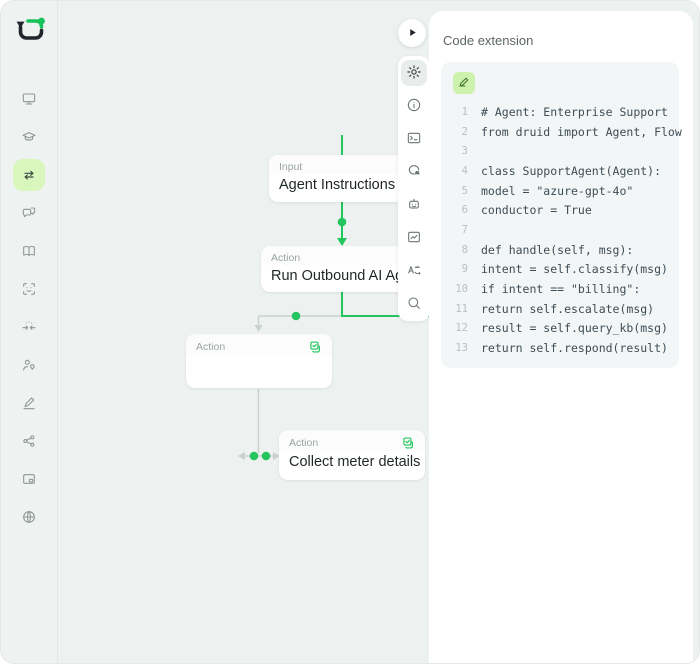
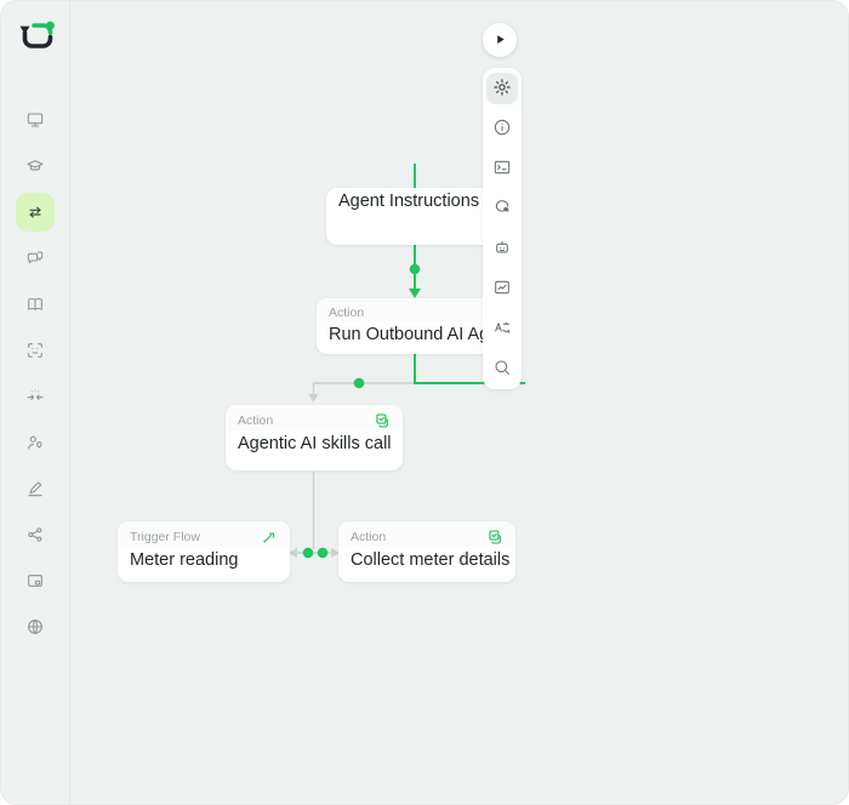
- Input
  Agent Instructions
  Action
  Run Outbound AI A
  Action
+ Agentic AI skills call
+ Trigger Flow
+ Meter reading
  Action
  Collect meter details
- Code extension
- 1
- # Agent: Enterprise Support
- 2
- from druid import Agent, Flow
- 3
- 4
- class SupportAgent(Agent):
- 5
- model = "azure-gpt-4o"
- 6
- conductor = True
- 7
- 8
- def handle(self, msg):
- 9
- intent = self.classify(msg)
- 10
- if intent == "billing":
- 11
- return self.escalate(msg)
- 12
- result = self.query_kb(msg)
- 13
- return self.respond(result)
